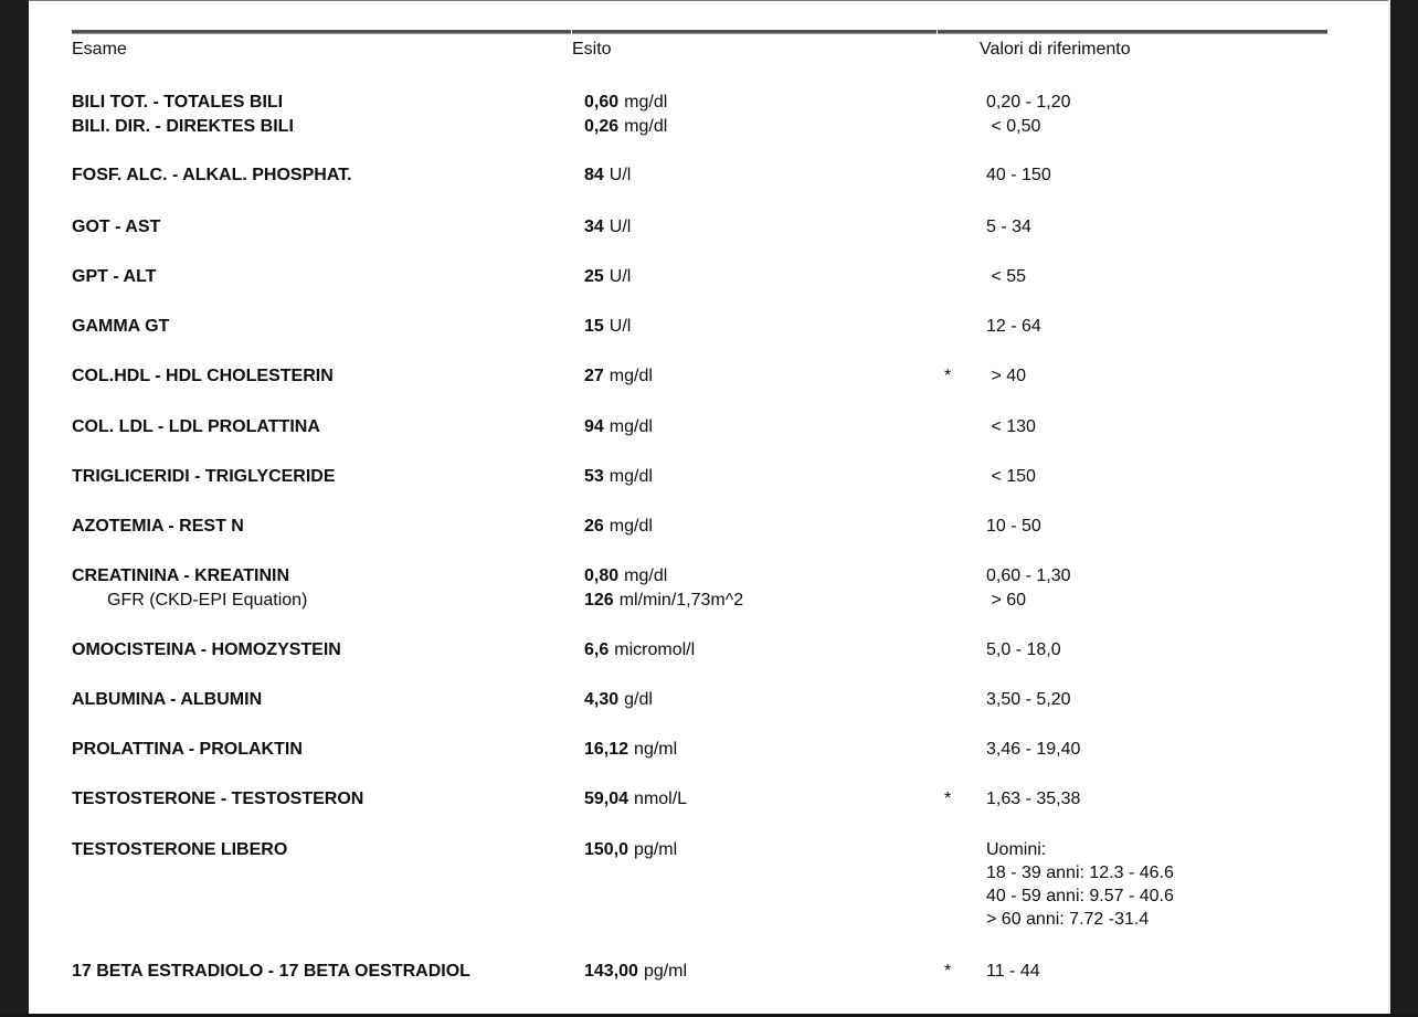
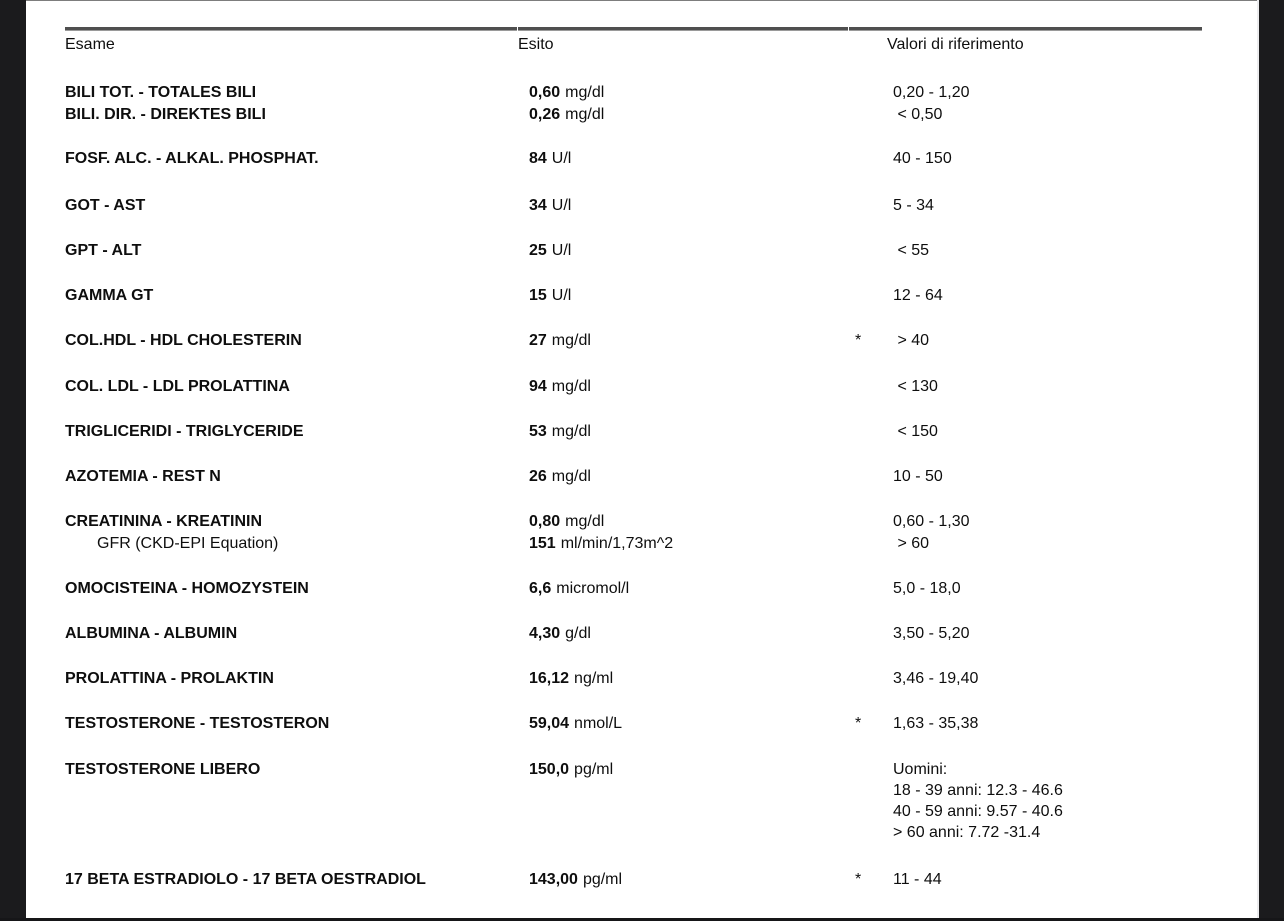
  Esame
  Esito
  Valori di riferimento
  BILI TOT. - TOTALES BILI
  0,60 mg/dl
  0,20 - 1,20
  BILI. DIR. - DIREKTES BILI
  0,26 mg/dl
  < 0,50
  FOSF. ALC. - ALKAL. PHOSPHAT.
  84 U/l
  40 - 150
  GOT - AST
  34 U/l
  5 - 34
  GPT - ALT
  25 U/l
  < 55
  GAMMA GT
  15 U/l
  12 - 64
  COL.HDL - HDL CHOLESTERIN
  27 mg/dl
  *
  > 40
  COL. LDL - LDL PROLATTINA
  94 mg/dl
  < 130
  TRIGLICERIDI - TRIGLYCERIDE
  53 mg/dl
  < 150
  AZOTEMIA - REST N
  26 mg/dl
  10 - 50
  CREATININA - KREATININ
  0,80 mg/dl
  0,60 - 1,30
  GFR (CKD-EPI Equation)
- 126 ml/min/1,73m^2
+ 151 ml/min/1,73m^2
  > 60
  OMOCISTEINA - HOMOZYSTEIN
  6,6 micromol/l
  5,0 - 18,0
  ALBUMINA - ALBUMIN
  4,30 g/dl
  3,50 - 5,20
  PROLATTINA - PROLAKTIN
  16,12 ng/ml
  3,46 - 19,40
  TESTOSTERONE - TESTOSTERON
  59,04 nmol/L
  *
  1,63 - 35,38
  TESTOSTERONE LIBERO
  150,0 pg/ml
  Uomini:
  18 - 39 anni: 12.3 - 46.6
  40 - 59 anni: 9.57 - 40.6
  > 60 anni: 7.72 -31.4
  17 BETA ESTRADIOLO - 17 BETA OESTRADIOL
  143,00 pg/ml
  *
  11 - 44
